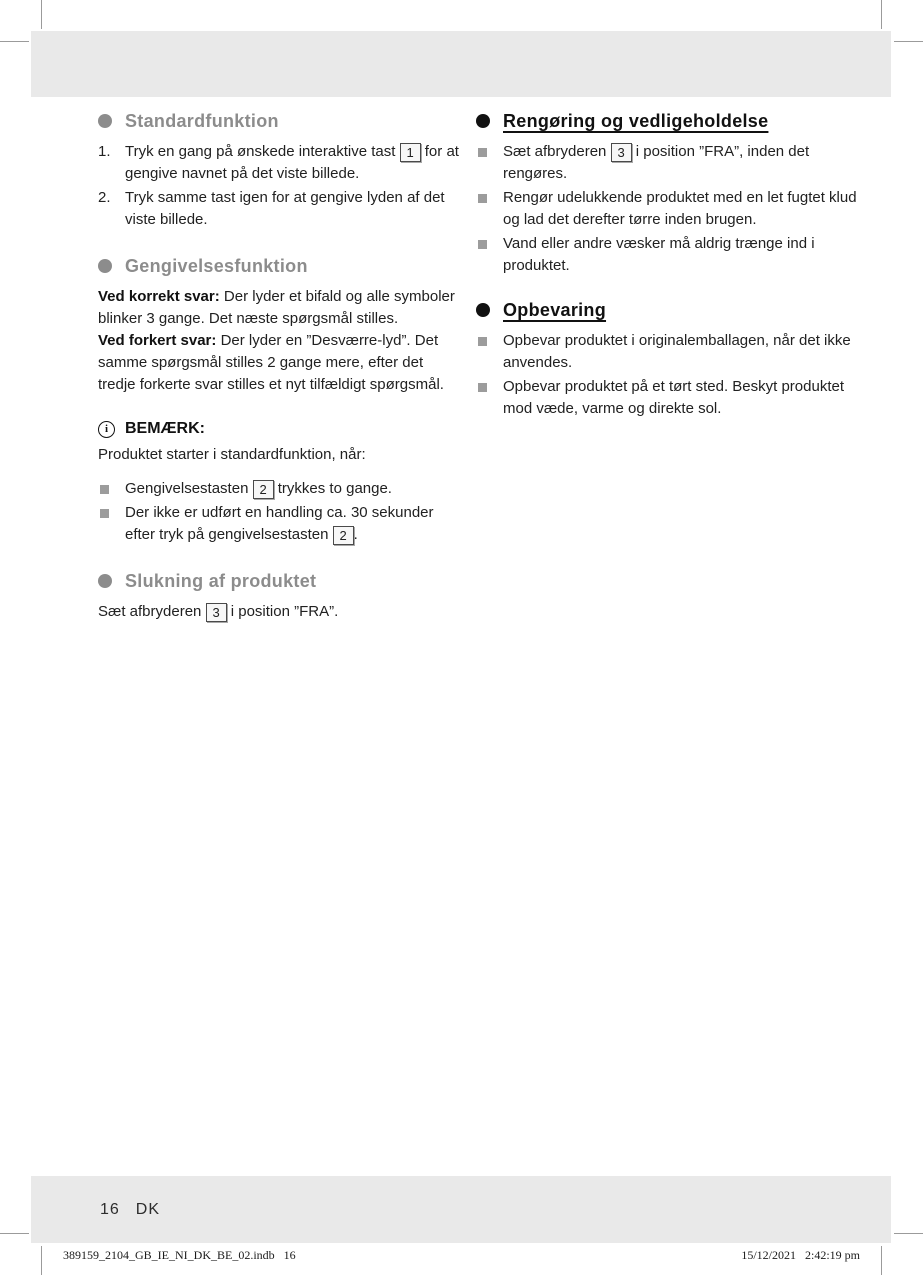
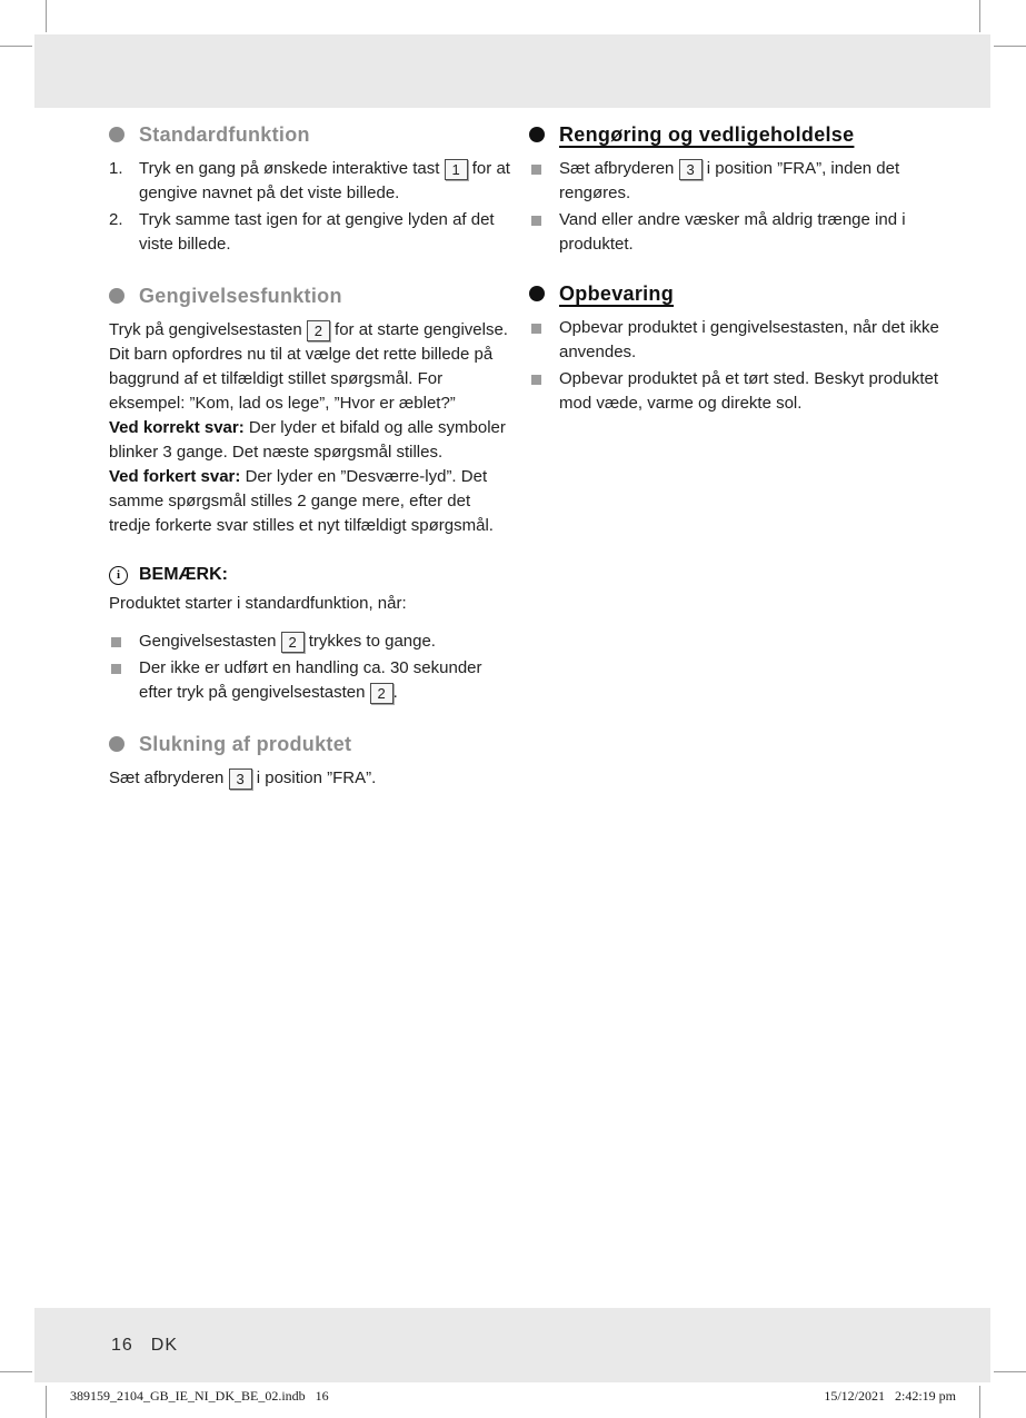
  Standardfunktion
  1.
  Tryk en gang på ønskede interaktive tast 1 for at gengive navnet på det viste billede.
  2.
  Tryk samme tast igen for at gengive lyden af det viste billede.
  Gengivelsesfunktion
+ Tryk på gengivelsestasten 2 for at starte gengivelse. Dit barn opfordres nu til at vælge det rette billede på baggrund af et tilfældigt stillet spørgsmål. For eksempel: ”Kom, lad os lege”, ”Hvor er æblet?”
  Ved korrekt svar: Der lyder et bifald og alle symboler blinker 3 gange. Det næste spørgsmål stilles.
  Ved forkert svar: Der lyder en ”Desværre-lyd”. Det samme spørgsmål stilles 2 gange mere, efter det tredje forkerte svar stilles et nyt tilfældigt spørgsmål.
  i
  BEMÆRK:
  Produktet starter i standardfunktion, når:
  Gengivelsestasten 2 trykkes to gange.
  Der ikke er udført en handling ca. 30 sekunder efter tryk på gengivelsestasten 2 .
  Slukning af produktet
  Sæt afbryderen 3 i position ”FRA”.
  Rengøring og vedligeholdelse
  Sæt afbryderen 3 i position ”FRA”, inden det rengøres.
- Rengør udelukkende produktet med en let fugtet klud og lad det derefter tørre inden brugen.
  Vand eller andre væsker må aldrig trænge ind i produktet.
  Opbevaring
- Opbevar produktet i originalemballagen, når det ikke anvendes.
+ Opbevar produktet i gengivelsestasten, når det ikke anvendes.
  Opbevar produktet på et tørt sted. Beskyt produktet mod væde, varme og direkte sol.
  16
  DK
  389159_2104_GB_IE_NI_DK_BE_02.indb 16
  15/12/2021 2:42:19 pm
